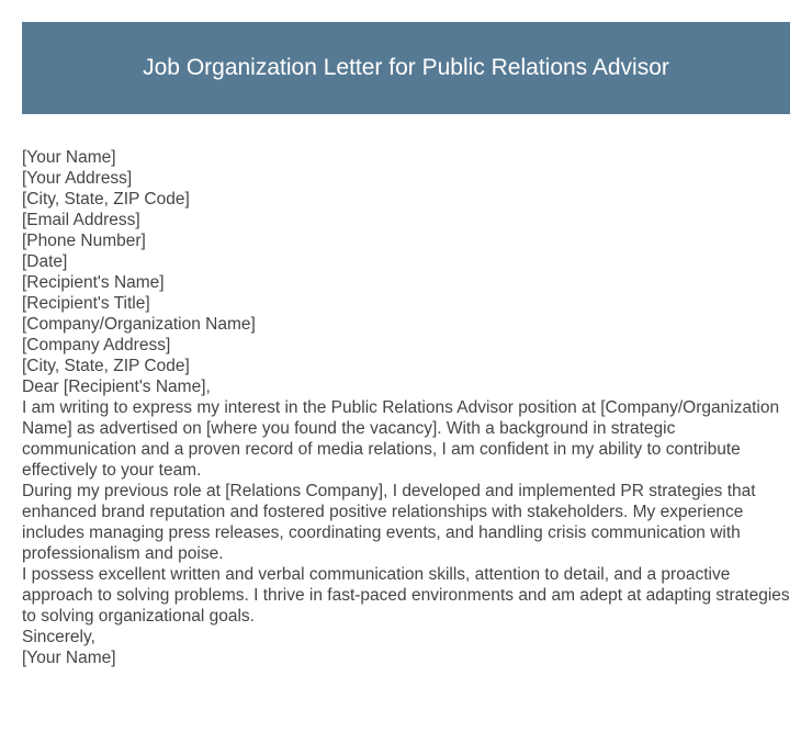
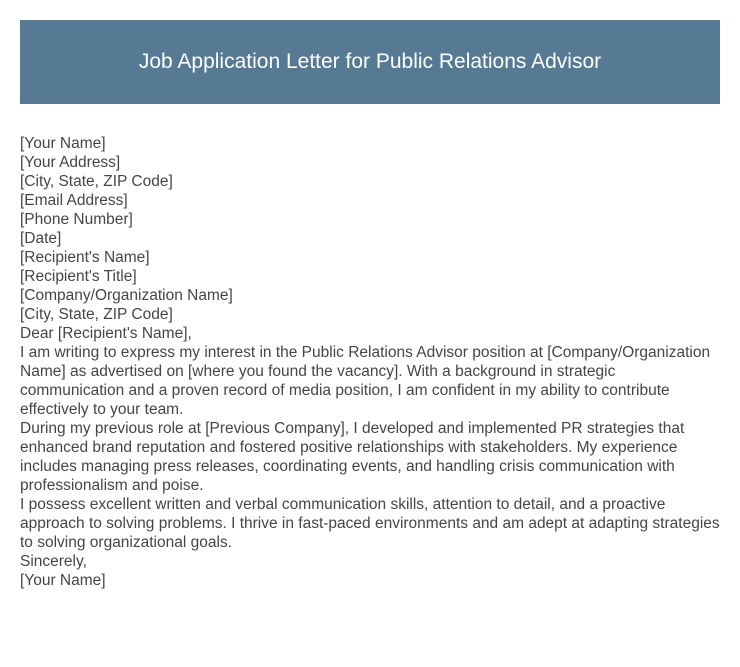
- Job Organization Letter for Public Relations Advisor
+ Job Application Letter for Public Relations Advisor
  [Your Name]
  [Your Address]
  [City, State, ZIP Code]
  [Email Address]
  [Phone Number]
  [Date]
  [Recipient's Name]
  [Recipient's Title]
  [Company/Organization Name]
- [Company Address]
  [City, State, ZIP Code]
  Dear [Recipient's Name],
- I am writing to express my interest in the Public Relations Advisor position at [Company/Organization Name] as advertised on [where you found the vacancy]. With a background in strategic communication and a proven record of media relations, I am confident in my ability to contribute effectively to your team.
+ I am writing to express my interest in the Public Relations Advisor position at [Company/Organization Name] as advertised on [where you found the vacancy]. With a background in strategic communication and a proven record of media position, I am confident in my ability to contribute effectively to your team.
- During my previous role at [Relations Company], I developed and implemented PR strategies that enhanced brand reputation and fostered positive relationships with stakeholders. My experience includes managing press releases, coordinating events, and handling crisis communication with professionalism and poise.
+ During my previous role at [Previous Company], I developed and implemented PR strategies that enhanced brand reputation and fostered positive relationships with stakeholders. My experience includes managing press releases, coordinating events, and handling crisis communication with professionalism and poise.
  I possess excellent written and verbal communication skills, attention to detail, and a proactive approach to solving problems. I thrive in fast-paced environments and am adept at adapting strategies to solving organizational goals.
  Sincerely,
  [Your Name]
